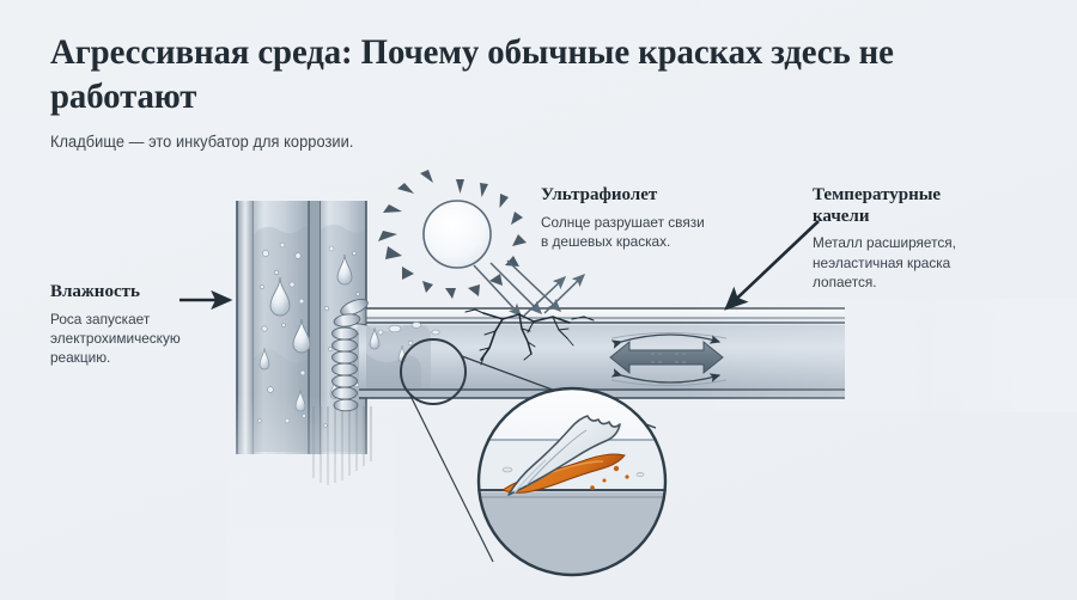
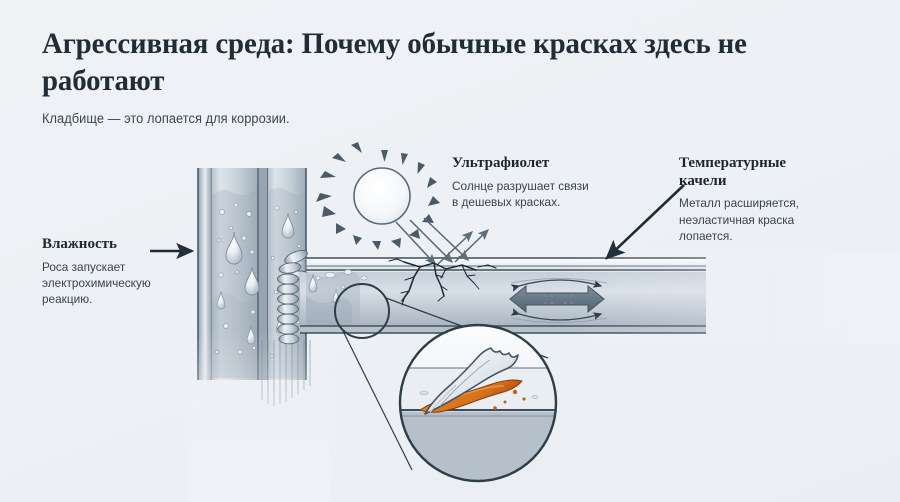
  Агрессивная среда: Почему обычные красках здесь не работают
- Кладбище — это инкубатор для коррозии.
+ Кладбище — это лопается для коррозии.
  Влажность
  Роса запускает
  электрохимическую
  реакцию.
  Ультрафиолет
  Солнце разрушает связи
  в дешевых красках.
  Температурные
  качели
  Металл расширяется,
  неэластичная краска
  лопается.
